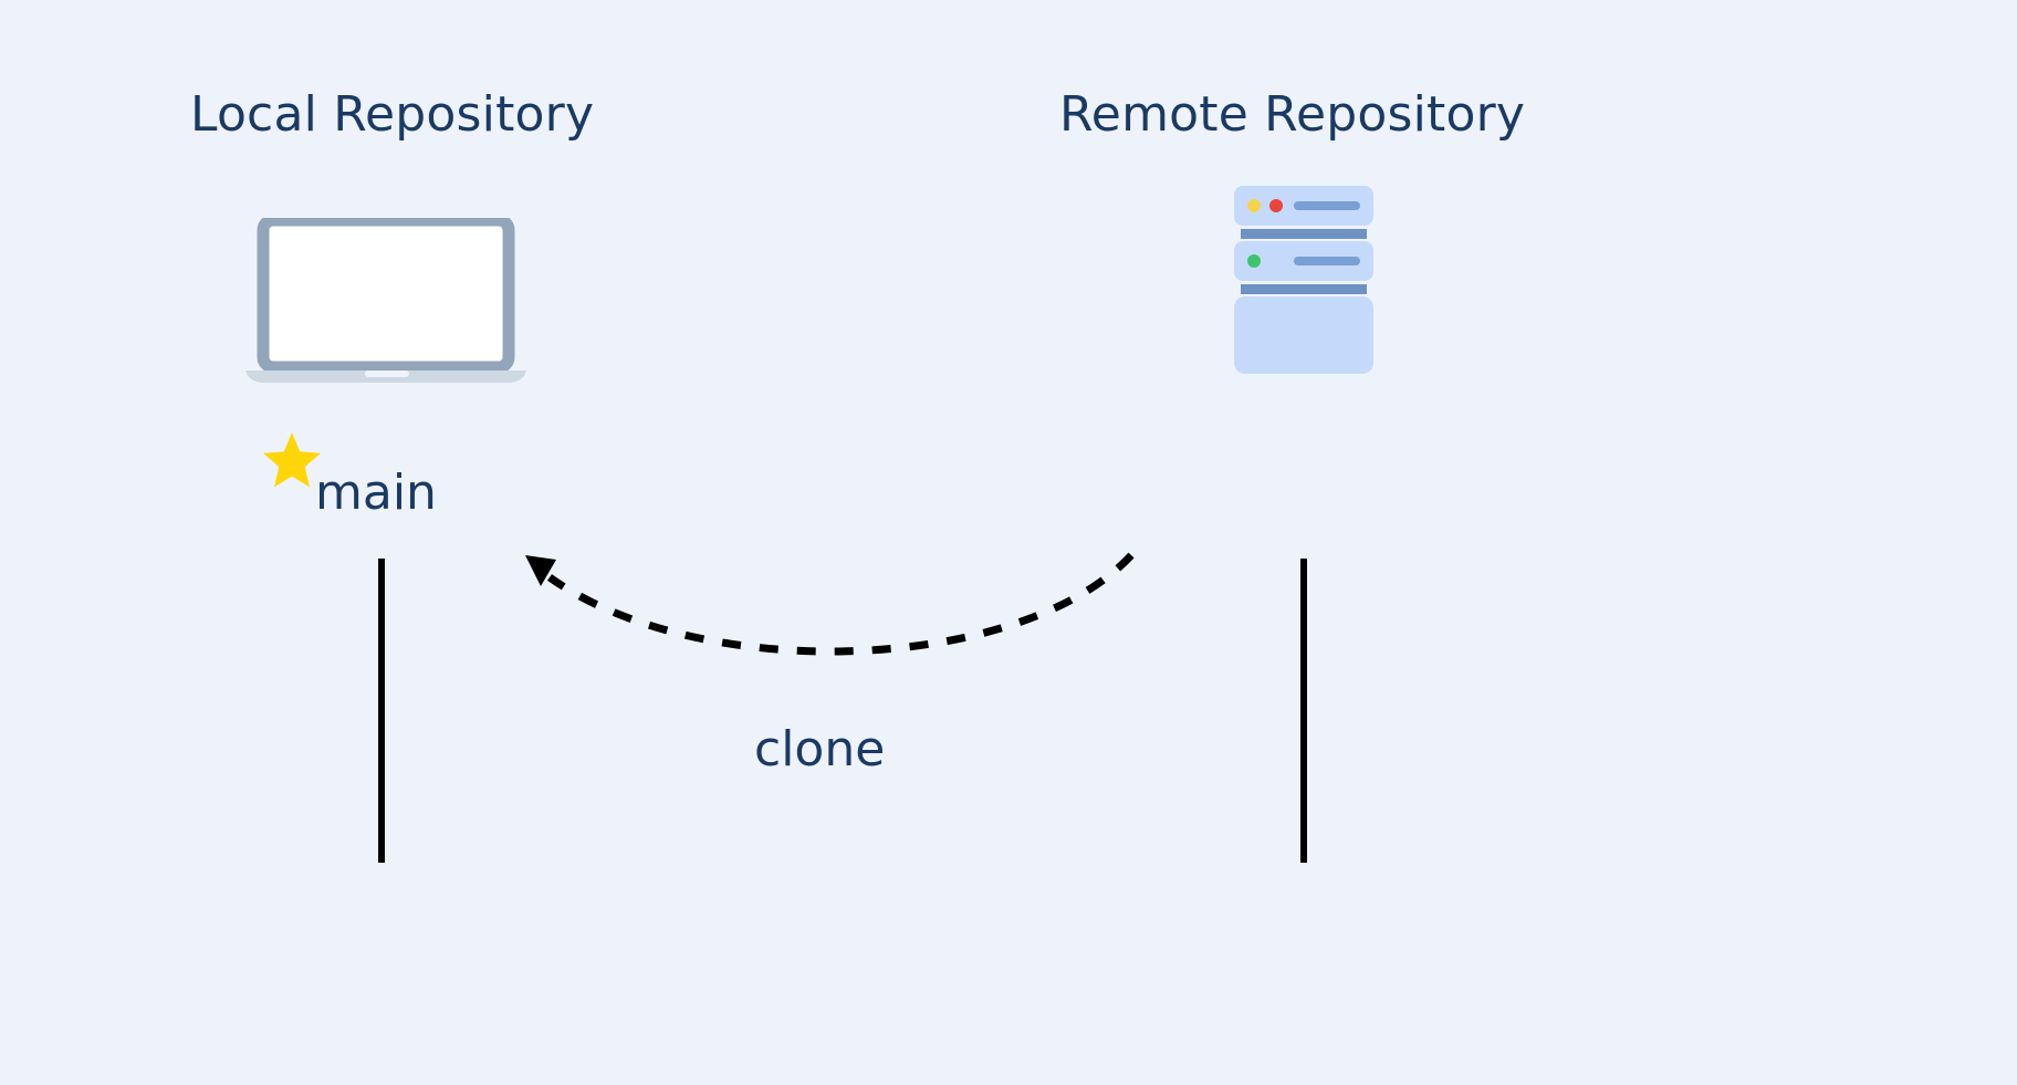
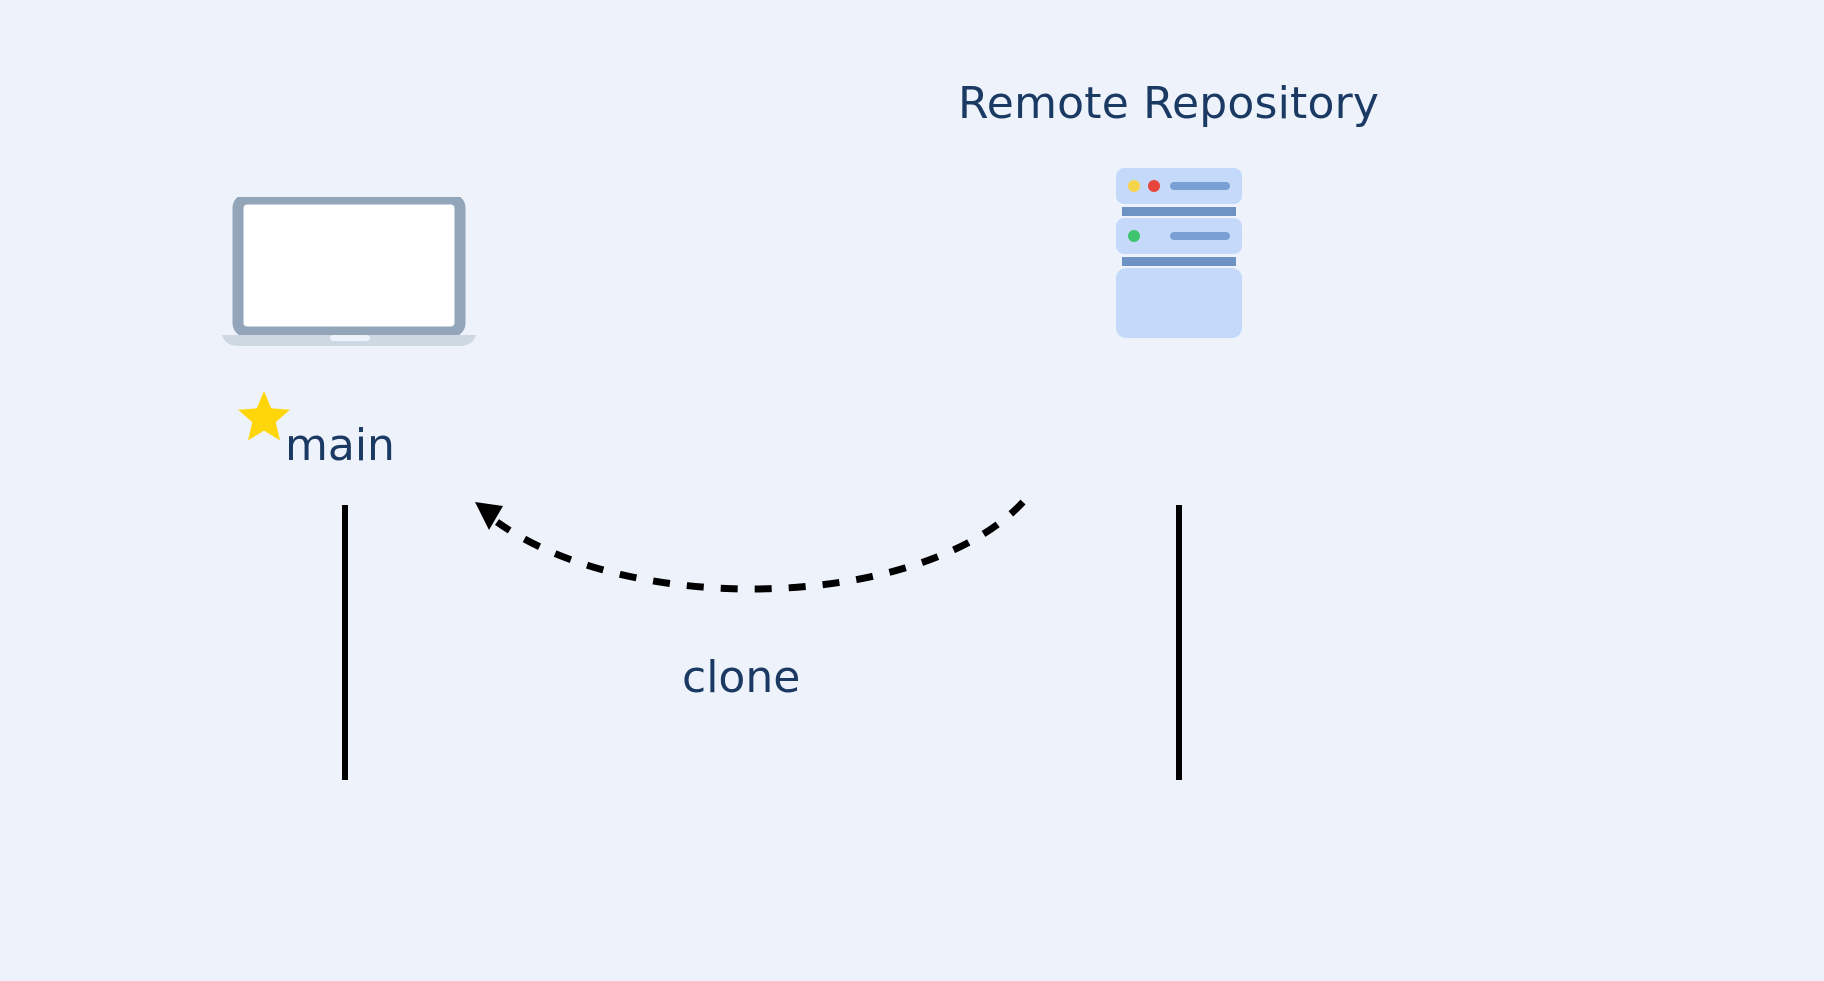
- Local Repository
  Remote Repository
  main
  clone
